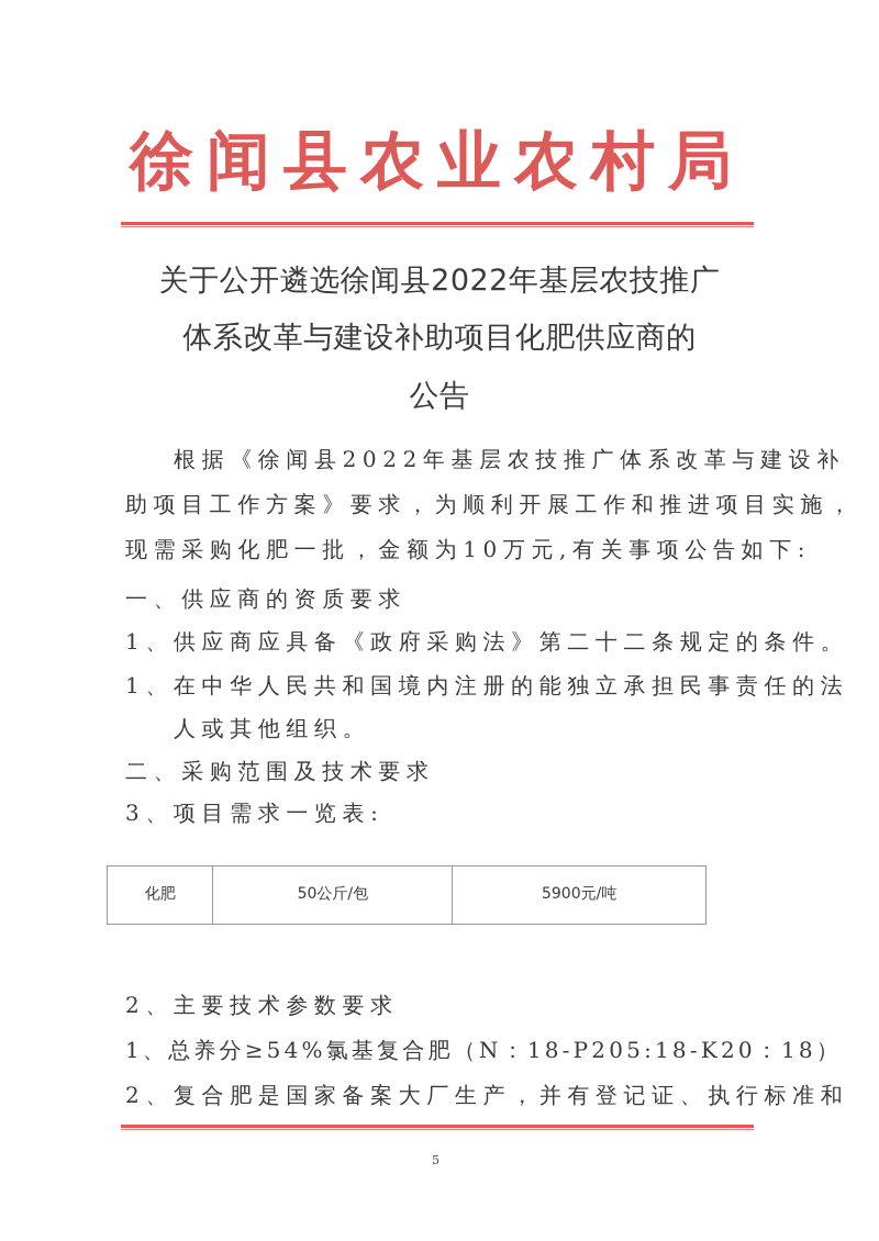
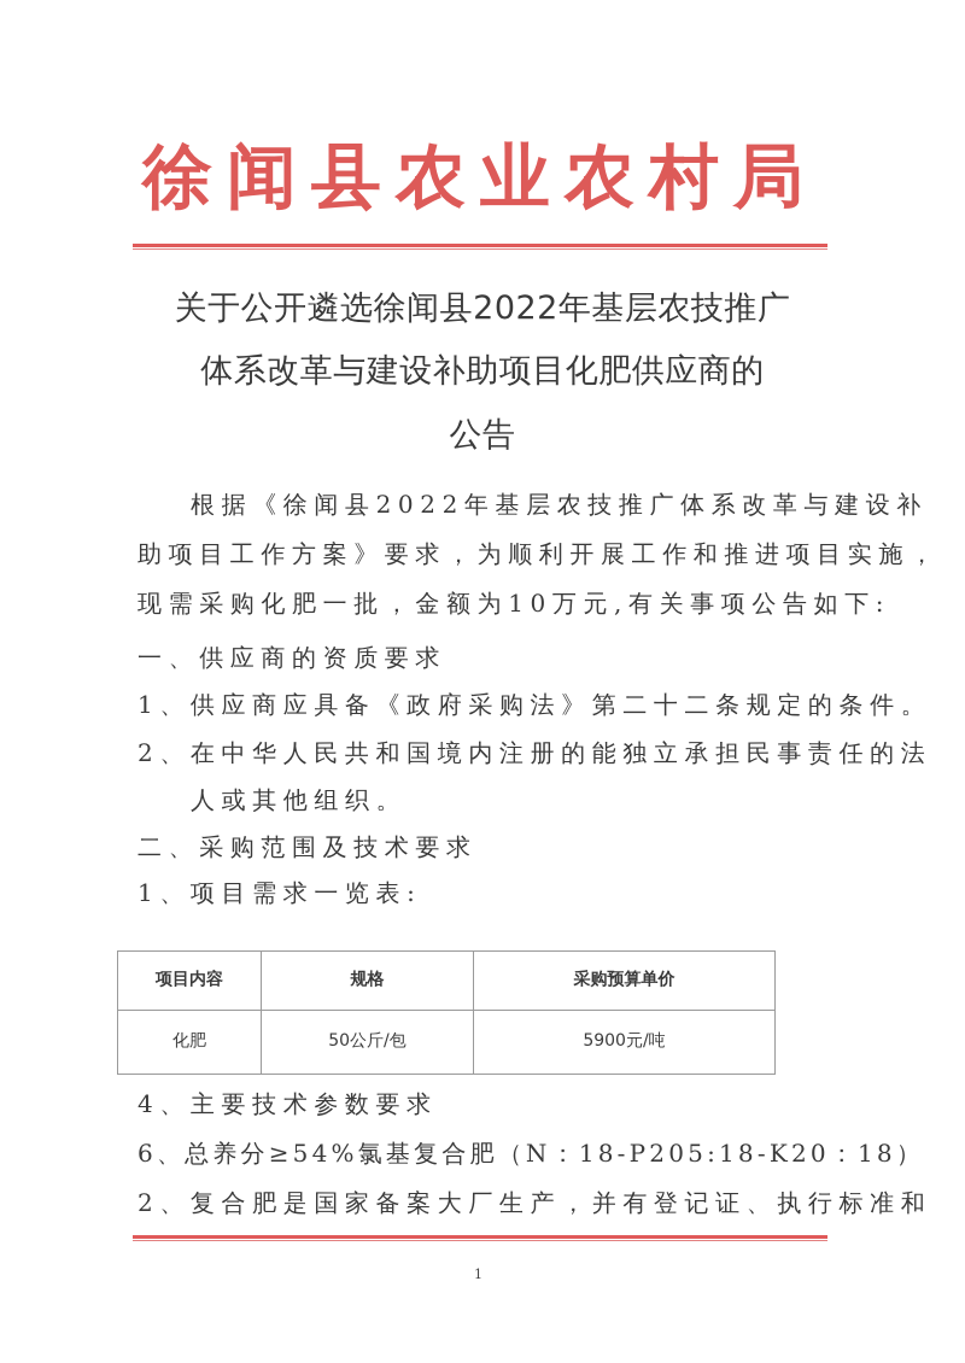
  徐闻县农业农村局
  关于公开遴选徐闻县2022年基层农技推广
  体系改革与建设补助项目化肥供应商的
  公告
  根据《徐闻县2022年基层农技推广体系改革与建设补
  助项目工作方案》要求，为顺利开展工作和推进项目实施，
  现需采购化肥一批，金额为10万元,有关事项公告如下:
  一、供应商的资质要求
  1、供应商应具备《政府采购法》第二十二条规定的条件。
- 1、在中华人民共和国境内注册的能独立承担民事责任的法
+ 2、在中华人民共和国境内注册的能独立承担民事责任的法
  人或其他组织。
  二、采购范围及技术要求
- 3、项目需求一览表:
+ 1、项目需求一览表:
+ 项目内容	规格	采购预算单价
  化肥	50公斤/包	5900元/吨
- 2、主要技术参数要求
+ 4、主要技术参数要求
- 1、总养分≥54%氯基复合肥（N：18-P205:18-K20：18）
+ 6、总养分≥54%氯基复合肥（N：18-P205:18-K20：18）
  2、复合肥是国家备案大厂生产，并有登记证、执行标准和
- 5
+ 1
